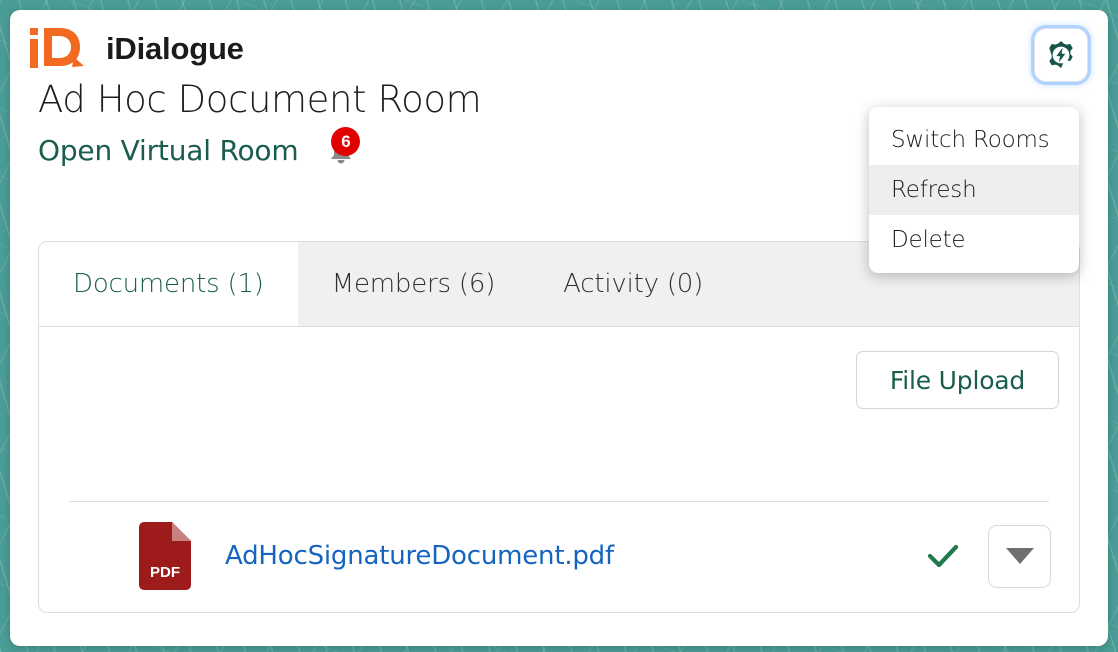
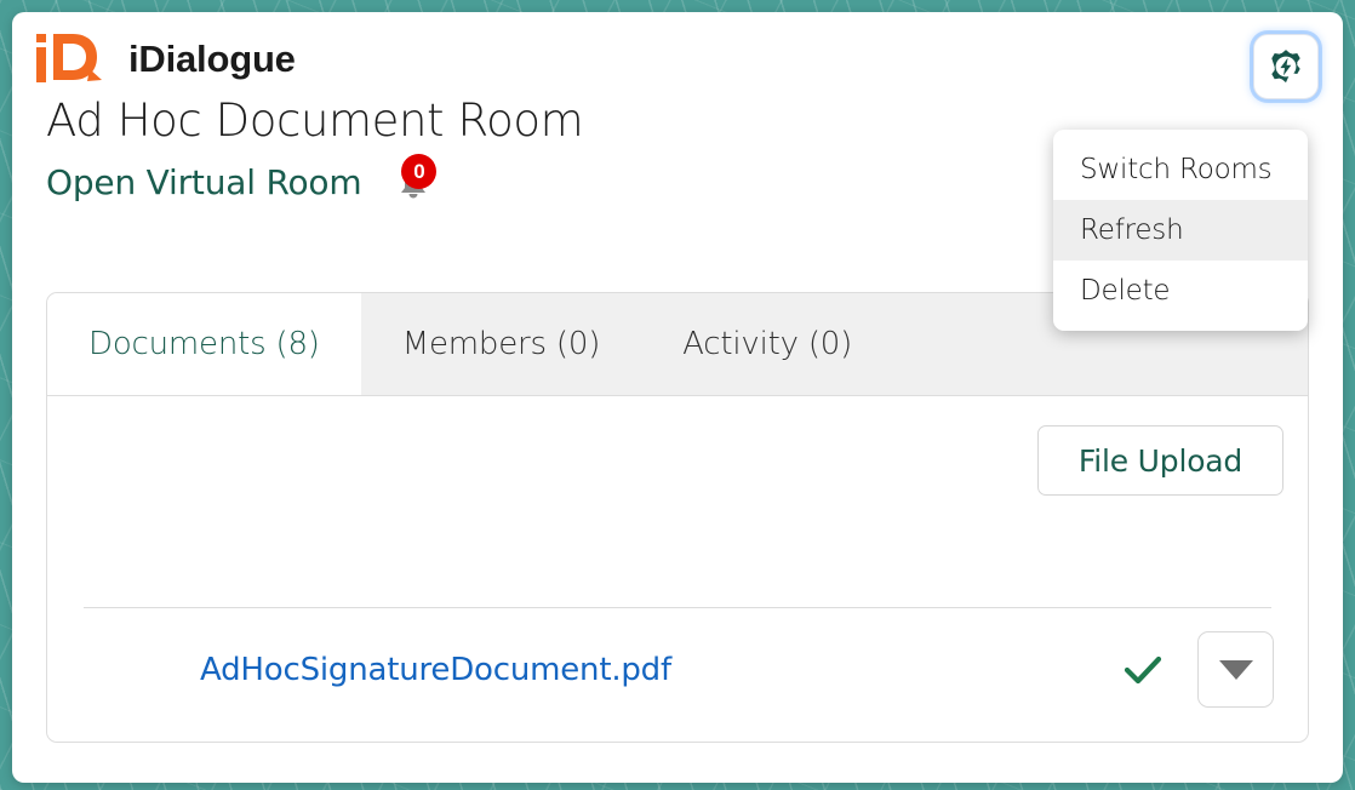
  iDialogue
  Ad Hoc Document Room
  Open Virtual Room
- 6
+ 0
- Documents (1)
+ Documents (8)
- Members (6)
+ Members (0)
  Activity (0)
  File Upload
- PDF
  AdHocSignatureDocument.pdf
  Switch Rooms
  Refresh
  Delete
